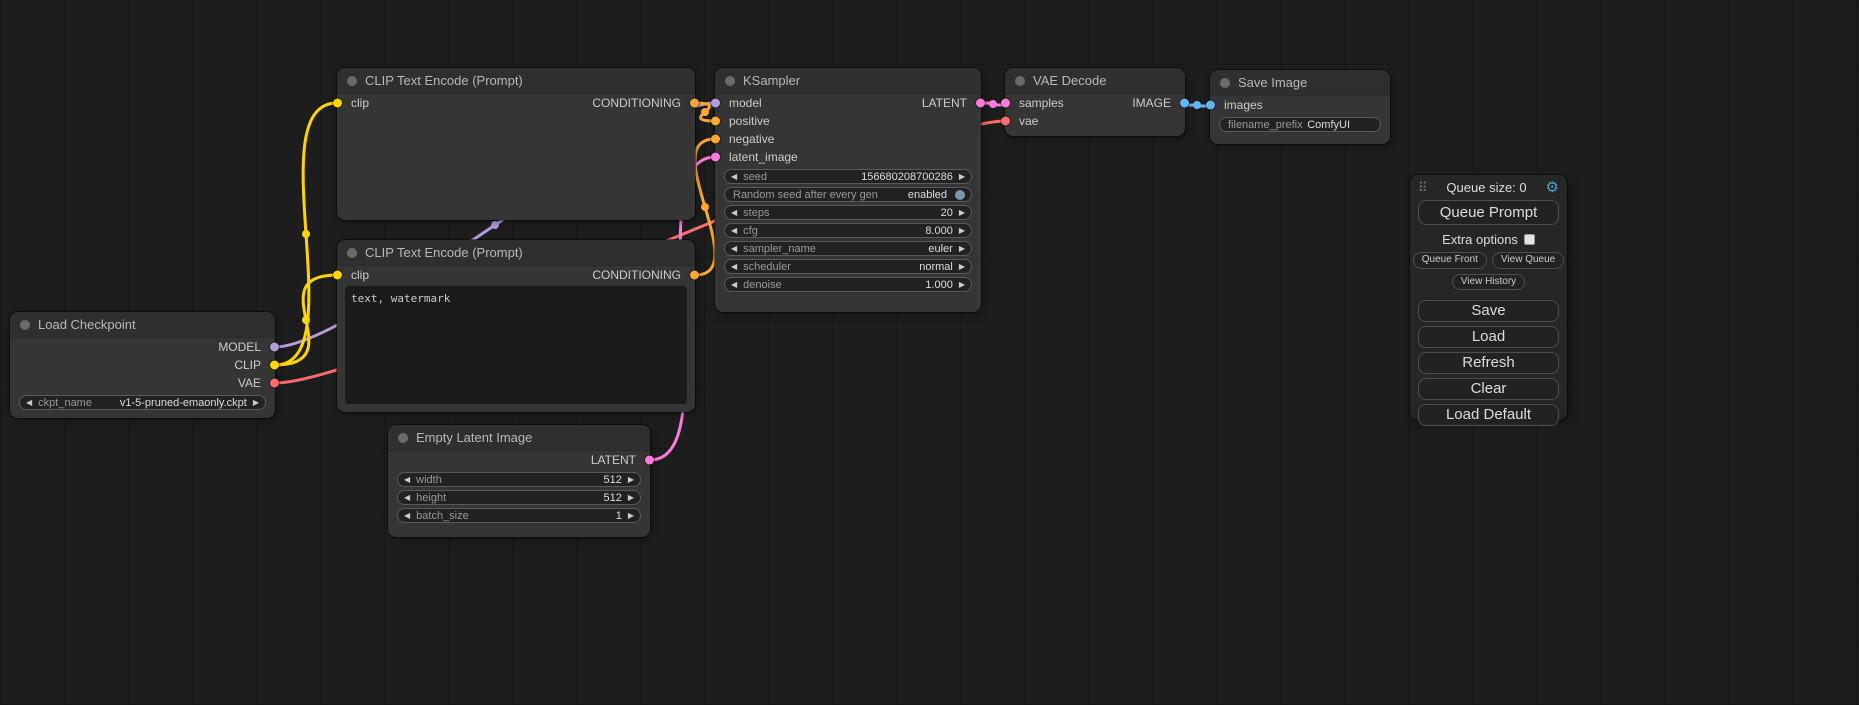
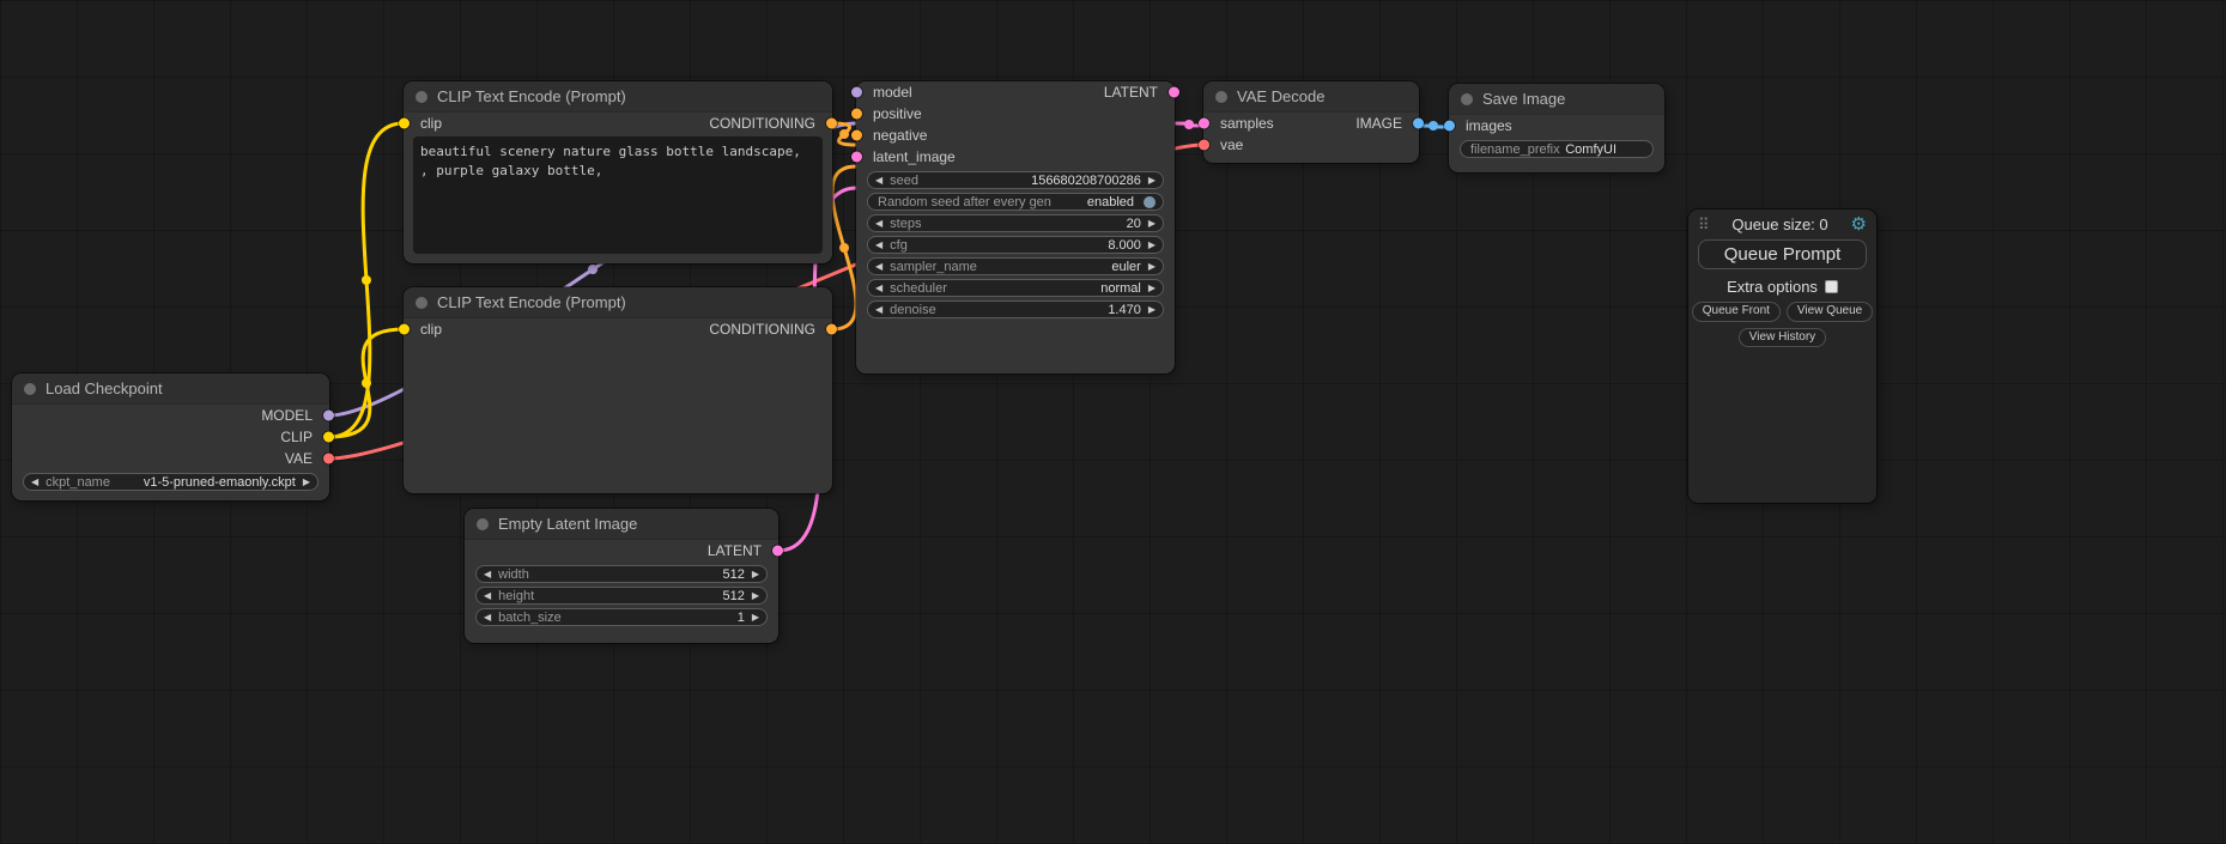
  Load Checkpoint
  MODEL
  CLIP
  VAE
  ◀
  ckpt_name
  v1-5-pruned-emaonly.ckpt
  ▶
  CLIP Text Encode (Prompt)
  clip
  CONDITIONING
+ beautiful scenery nature glass bottle landscape, , purple galaxy bottle,
  CLIP Text Encode (Prompt)
  clip
  CONDITIONING
- text, watermark
  Empty Latent Image
  LATENT
  ◀
  width
  512
  ▶
  ◀
  height
  512
  ▶
  ◀
  batch_size
  1
  ▶
- KSampler
  model
  LATENT
  positive
  negative
  latent_image
  ◀
  seed
  156680208700286
  ▶
  Random seed after every gen
  enabled
  ◀
  steps
  20
  ▶
  ◀
  cfg
  8.000
  ▶
  ◀
  sampler_name
  euler
  ▶
  ◀
  scheduler
  normal
  ▶
  ◀
  denoise
- 1.000
+ 1.470
  ▶
  VAE Decode
  samples
  IMAGE
  vae
  Save Image
  images
  filename_prefix
  ComfyUI
  ⠿
  Queue size: 0
  ⚙
  Queue Prompt
  Extra options
  Queue Front
  View Queue
  View History
- Save
- Load
- Refresh
- Clear
- Load Default
